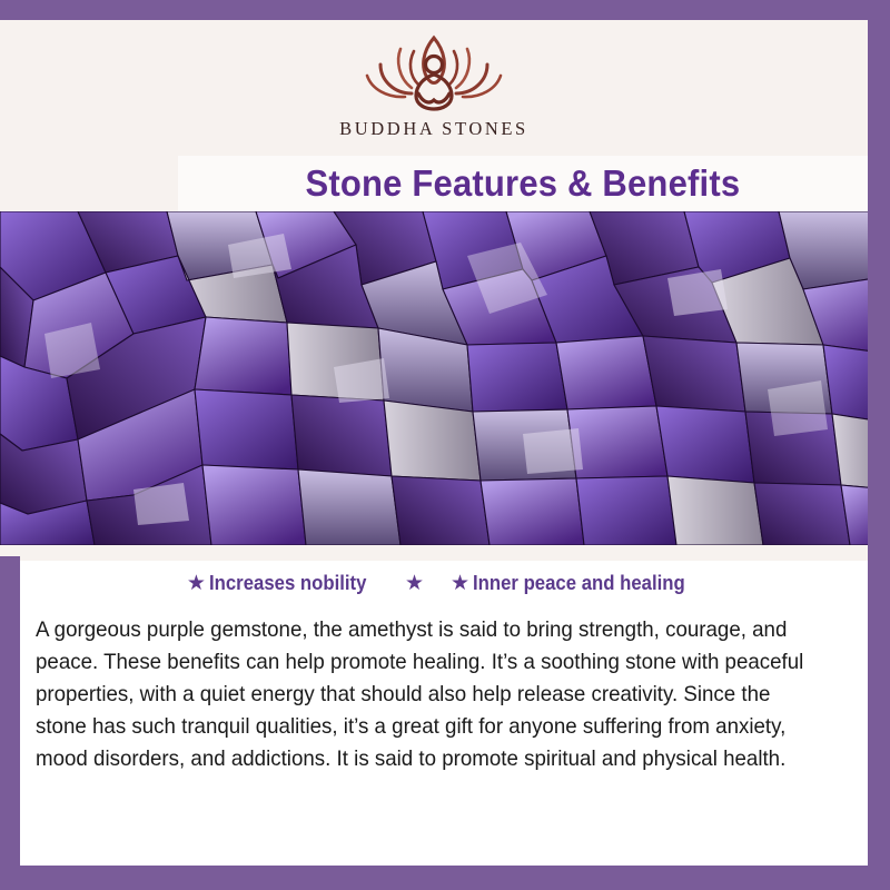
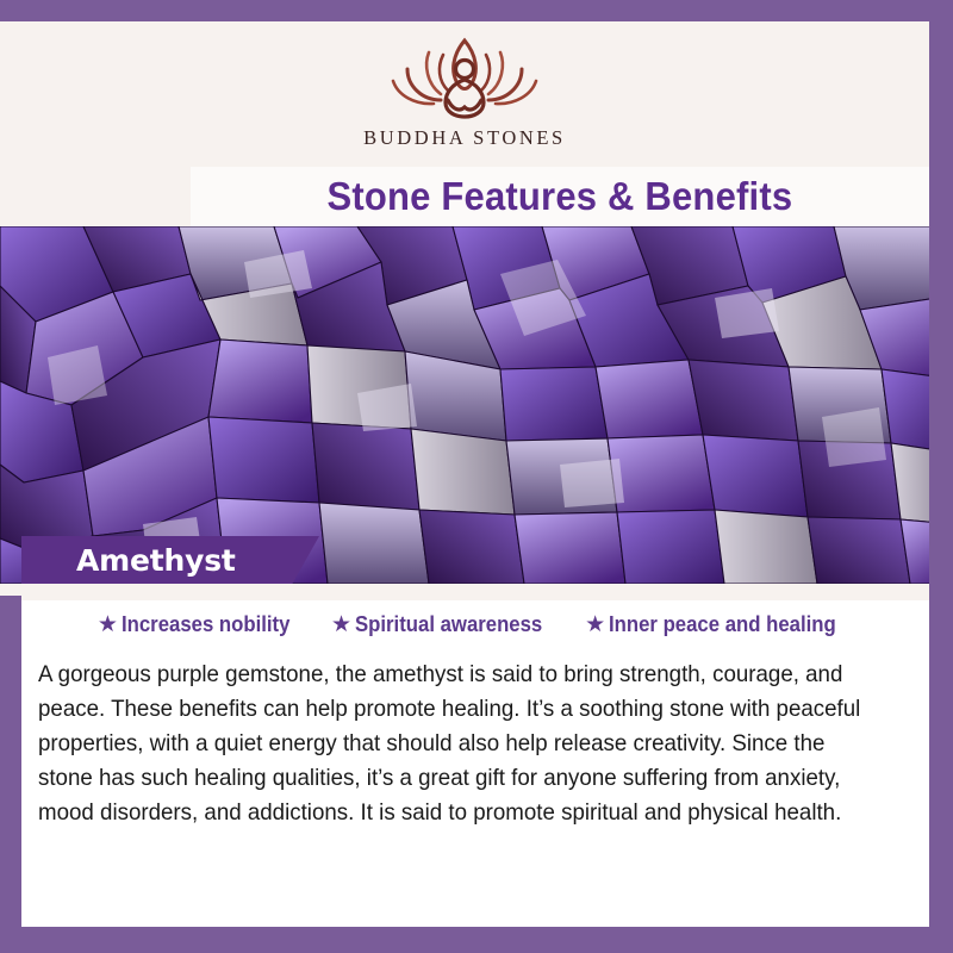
  BUDDHA STONES
  Stone Features & Benefits
+ Amethyst
  ★
  Increases nobility
  ★
+ Spiritual awareness
  ★
  Inner peace and healing
- A gorgeous purple gemstone, the amethyst is said to bring strength, courage, and peace. These benefits can help promote healing. It’s a soothing stone with peaceful properties, with a quiet energy that should also help release creativity. Since the stone has such tranquil qualities, it’s a great gift for anyone suffering from anxiety, mood disorders, and addictions. It is said to promote spiritual and physical health.
+ A gorgeous purple gemstone, the amethyst is said to bring strength, courage, and peace. These benefits can help promote healing. It’s a soothing stone with peaceful properties, with a quiet energy that should also help release creativity. Since the stone has such healing qualities, it’s a great gift for anyone suffering from anxiety, mood disorders, and addictions. It is said to promote spiritual and physical health.
